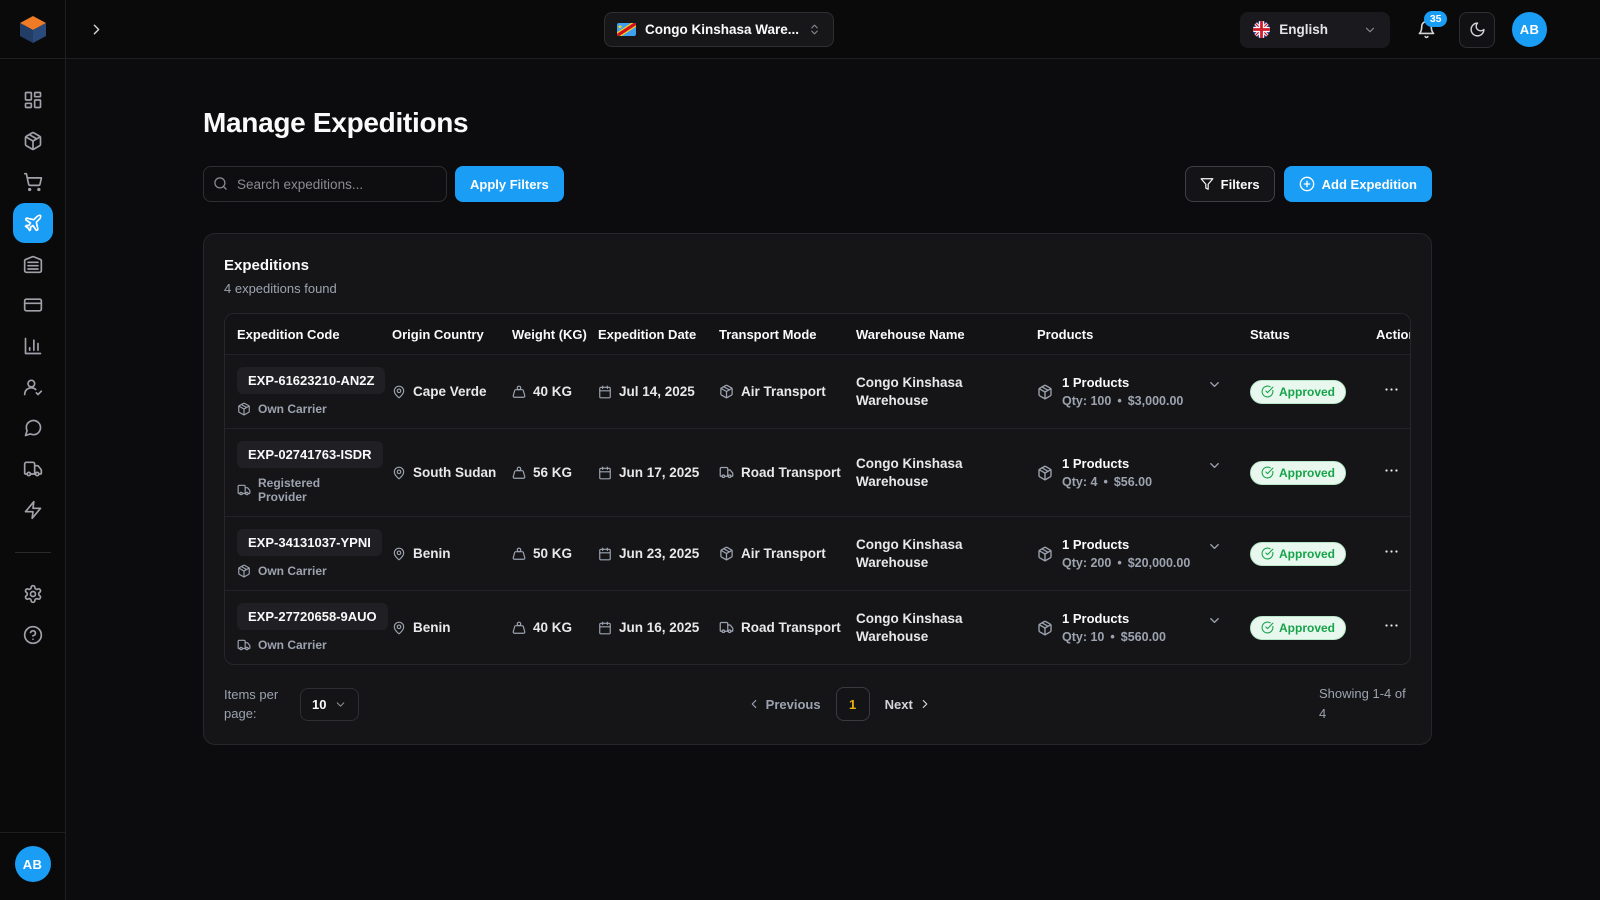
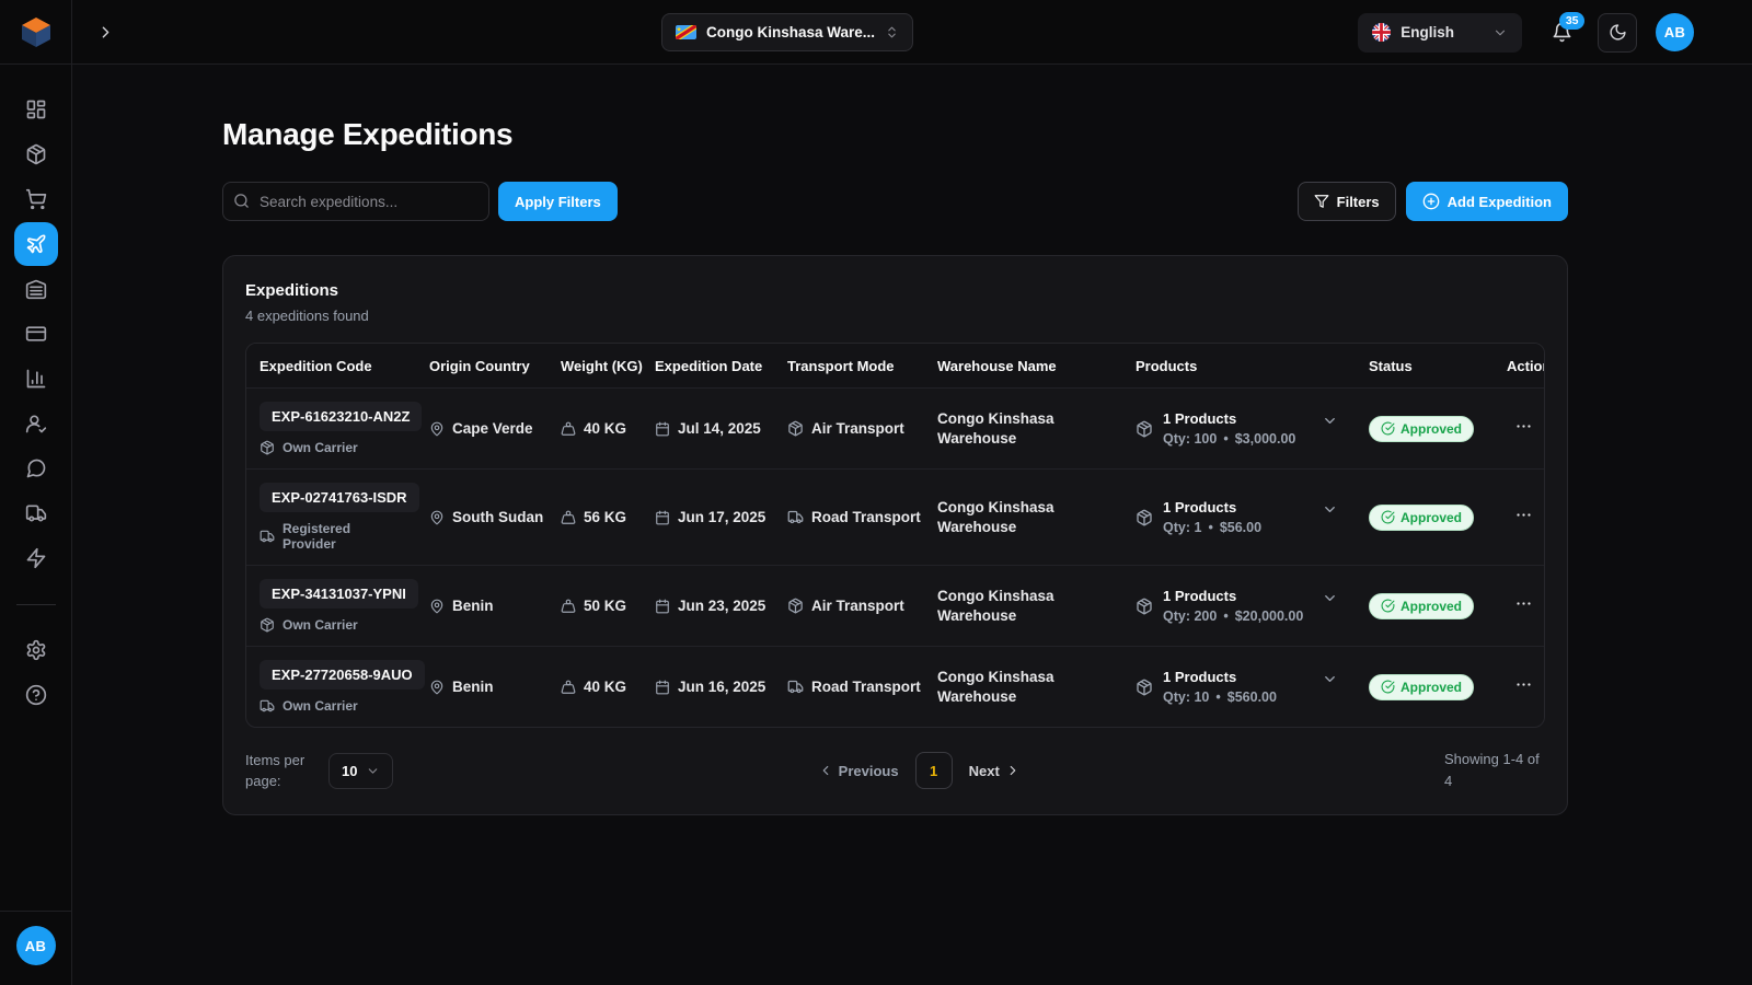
  Congo Kinshasa Ware...
  English
  35
  AB
  AB
  Manage Expeditions
  Search expeditions...
  Apply Filters
  Filters
  Add Expedition
  Expeditions
  4 expeditions found
  Expedition Code	Origin Country	Weight (KG)	Expedition Date	Transport Mode	Warehouse Name	Products	Status	Actio
  EXP-61623210-AN2Z Own Carrier	Cape Verde	40 KG	Jul 14, 2025	Air Transport	Congo Kinshasa Warehouse	1 Products Qty: 100 • $3,000.00	Approved
- EXP-02741763-ISDR Registered Provider	South Sudan	56 KG	Jun 17, 2025	Road Transport	Congo Kinshasa Warehouse	1 Products Qty: 4 • $56.00	Approved
+ EXP-02741763-ISDR Registered Provider	South Sudan	56 KG	Jun 17, 2025	Road Transport	Congo Kinshasa Warehouse	1 Products Qty: 1 • $56.00	Approved
  EXP-34131037-YPNI Own Carrier	Benin	50 KG	Jun 23, 2025	Air Transport	Congo Kinshasa Warehouse	1 Products Qty: 200 • $20,000.00	Approved
  EXP-27720658-9AUO Own Carrier	Benin	40 KG	Jun 16, 2025	Road Transport	Congo Kinshasa Warehouse	1 Products Qty: 10 • $560.00	Approved
  Items per page:
  10
  Previous
  1
  Next
  Showing 1-4 of 4
